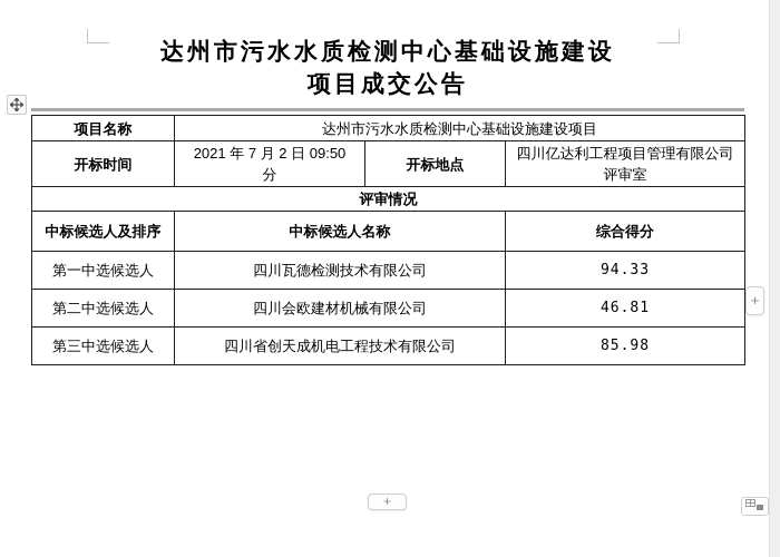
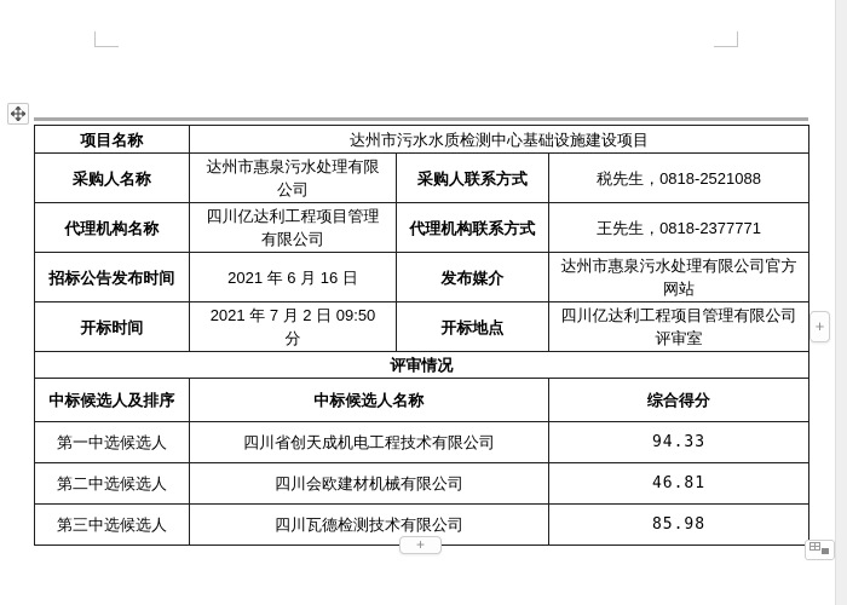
- 达州市污水水质检测中心基础设施建设
- 项目成交公告
  项目名称	达州市污水水质检测中心基础设施建设项目
+ 采购人名称	达州市惠泉污水处理有限公司	采购人联系方式	税先生，0818-2521088
+ 代理机构名称	四川亿达利工程项目管理有限公司	代理机构联系方式	王先生，0818-2377771
+ 招标公告发布时间	2021 年 6 月 16 日	发布媒介	达州市惠泉污水处理有限公司官方网站
  开标时间	2021 年 7 月 2 日 09:50 分	开标地点	四川亿达利工程项目管理有限公司评审室
  评审情况
  中标候选人及排序	中标候选人名称	综合得分
- 第一中选候选人	四川瓦德检测技术有限公司	94.33
+ 第一中选候选人	四川省创天成机电工程技术有限公司	94.33
  第二中选候选人	四川会欧建材机械有限公司	46.81
- 第三中选候选人	四川省创天成机电工程技术有限公司	85.98
+ 第三中选候选人	四川瓦德检测技术有限公司	85.98
  +
  +
